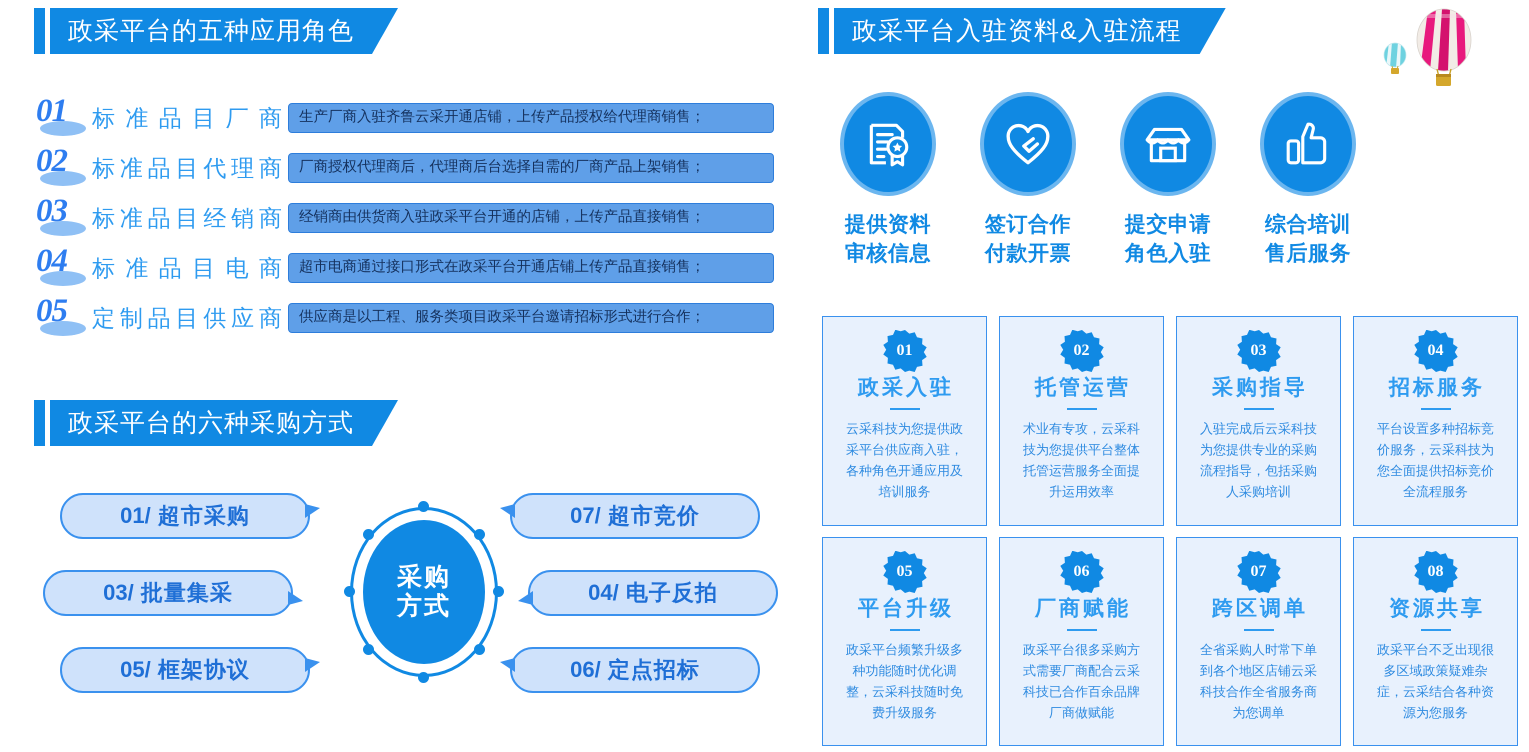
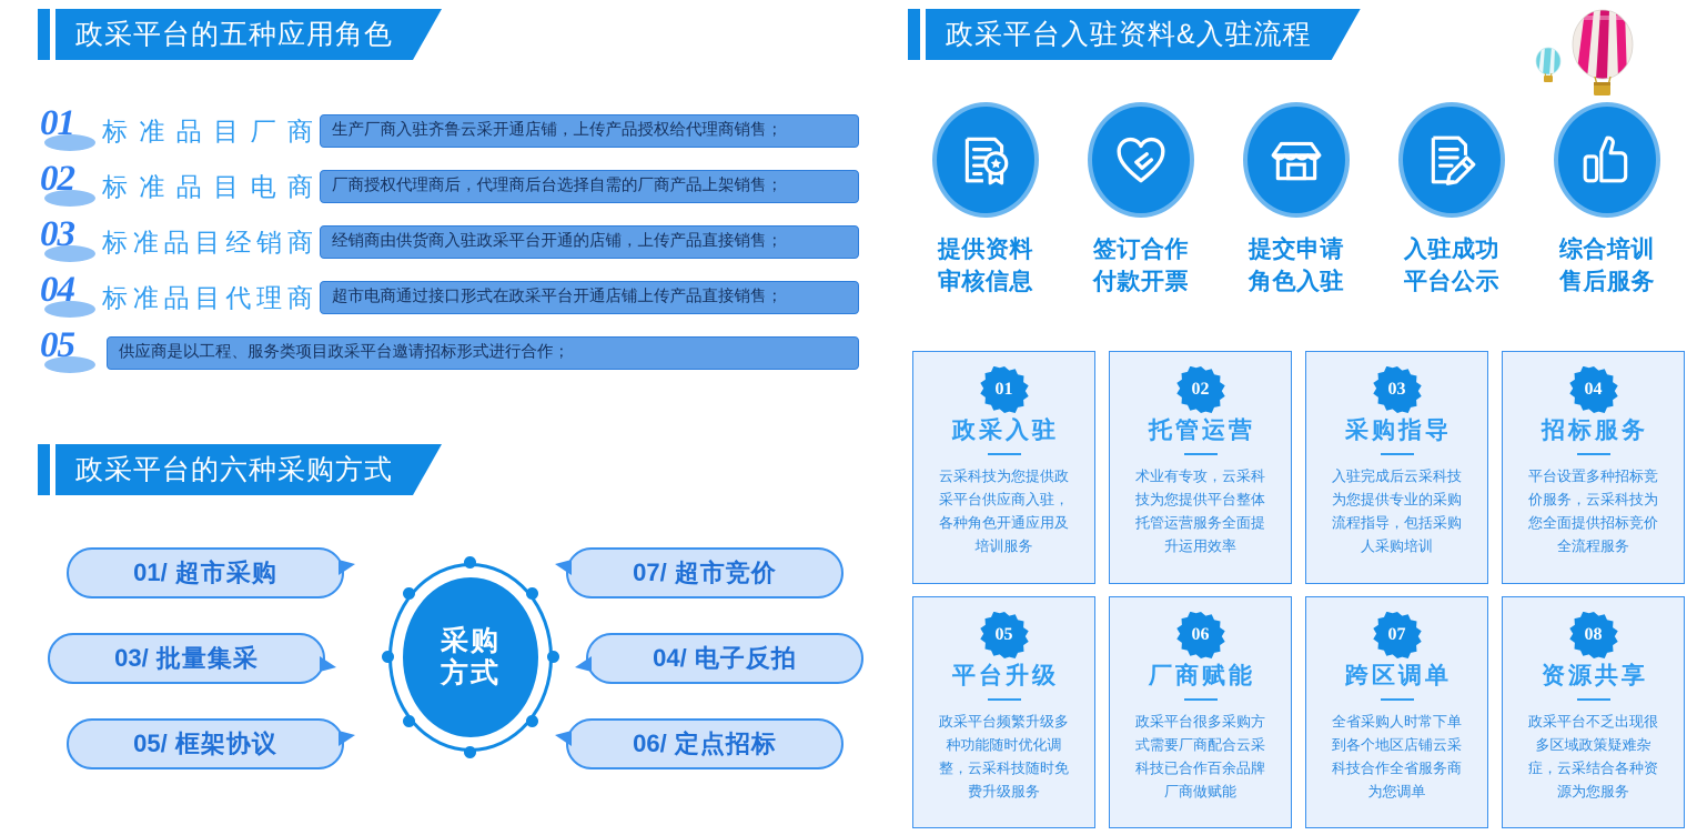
  政采平台的五种应用角色
  01
  标准品目厂商
  生产厂商入驻齐鲁云采开通店铺，上传产品授权给代理商销售；
  02
- 标准品目代理商
+ 标准品目电商
  厂商授权代理商后，代理商后台选择自需的厂商产品上架销售；
  03
  标准品目经销商
  经销商由供货商入驻政采平台开通的店铺，上传产品直接销售；
  04
- 标准品目电商
+ 标准品目代理商
  超市电商通过接口形式在政采平台开通店铺上传产品直接销售；
  05
- 定制品目供应商
  供应商是以工程、服务类项目政采平台邀请招标形式进行合作；
  政采平台的六种采购方式
  采购
  方式
  01/
  超市采购
  07/
  超市竞价
  03/
  批量集采
  04/
  电子反拍
  05/
  框架协议
  06/
  定点招标
  政采平台入驻资料&入驻流程
  提供资料
  审核信息
  签订合作
  付款开票
  提交申请
  角色入驻
+ 入驻成功
+ 平台公示
  综合培训
  售后服务
  01
  政采入驻
  云采科技为您提供政采平台供应商入驻，各种角色开通应用及培训服务
  02
  托管运营
  术业有专攻，云采科技为您提供平台整体托管运营服务全面提升运用效率
  03
  采购指导
  入驻完成后云采科技为您提供专业的采购流程指导，包括采购人采购培训
  04
  招标服务
  平台设置多种招标竞价服务，云采科技为您全面提供招标竞价全流程服务
  05
  平台升级
  政采平台频繁升级多种功能随时优化调整，云采科技随时免费升级服务
  06
  厂商赋能
  政采平台很多采购方式需要厂商配合云采科技已合作百余品牌厂商做赋能
  07
  跨区调单
  全省采购人时常下单到各个地区店铺云采科技合作全省服务商为您调单
  08
  资源共享
  政采平台不乏出现很多区域政策疑难杂症，云采结合各种资源为您服务
